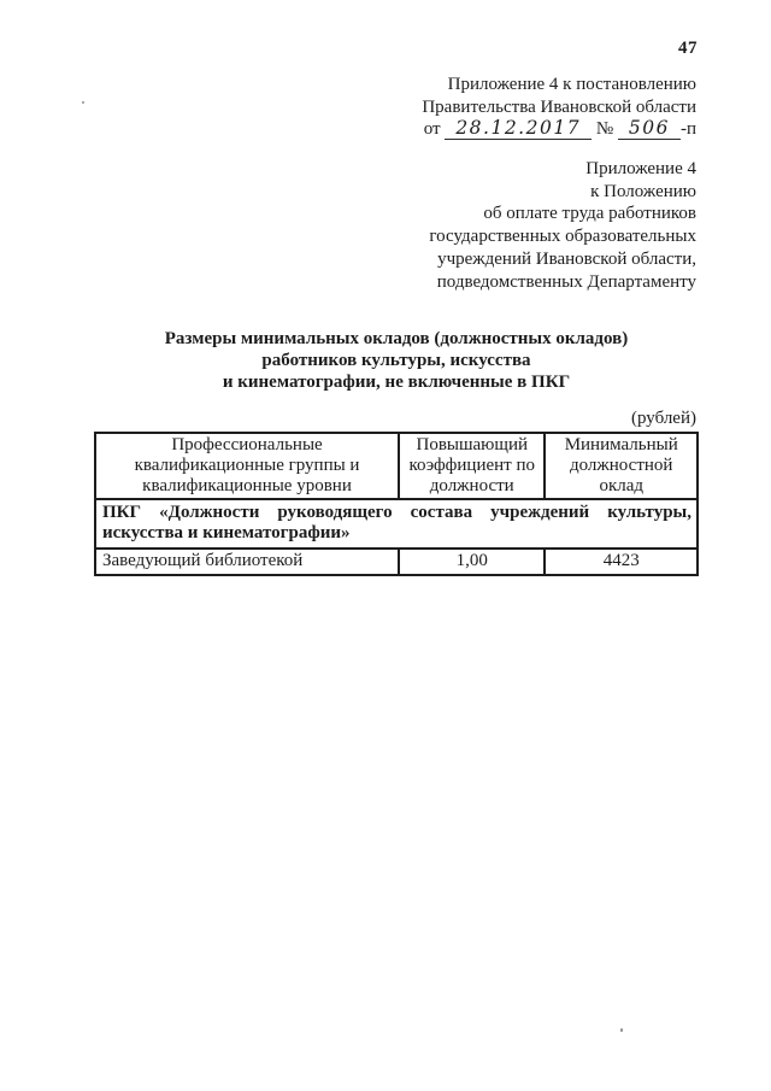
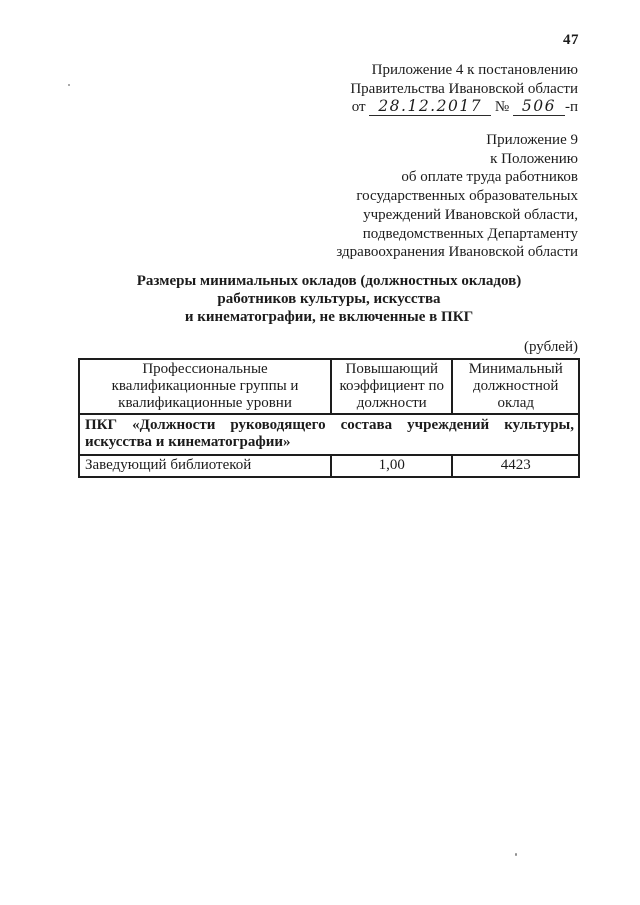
  47
  Приложение 4 к постановлению
  Правительства Ивановской области
  от 28.12.2017 № 506 -п
- Приложение 4
+ Приложение 9
  к Положению
  об оплате труда работников
  государственных образовательных
  учреждений Ивановской области,
  подведомственных Департаменту
+ здравоохранения Ивановской области
  Размеры минимальных окладов (должностных окладов)
  работников культуры, искусства
  и кинематографии, не включенные в ПКГ
  (рублей)
  Профессиональные квалификационные группы и квалификационные уровни	Повышающий коэффициент по должности	Минимальный должностной оклад
  ПКГ «Должности руководящего состава учреждений культуры, искусства и кинематографии»
  Заведующий библиотекой	1,00	4423
